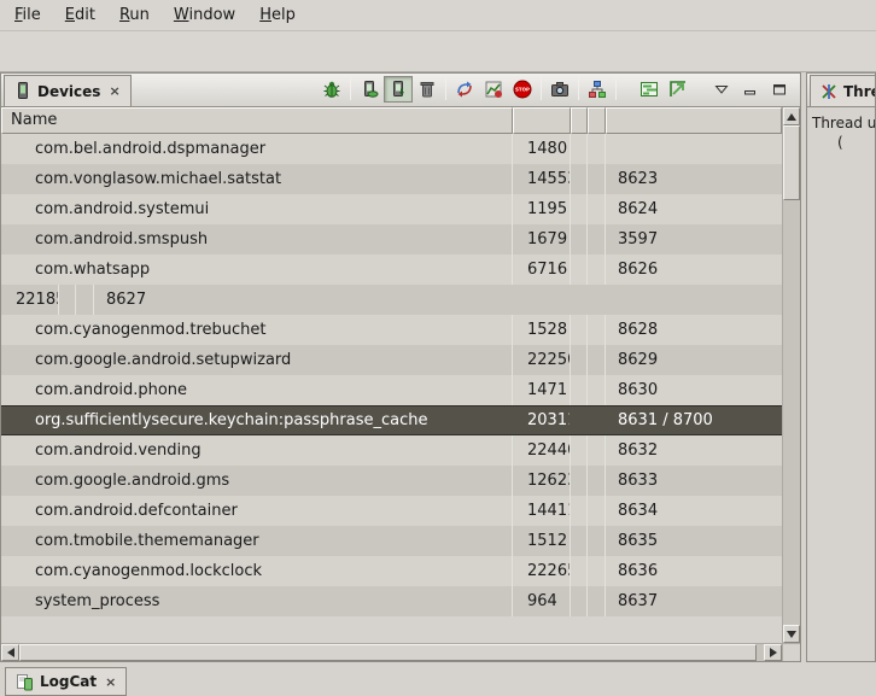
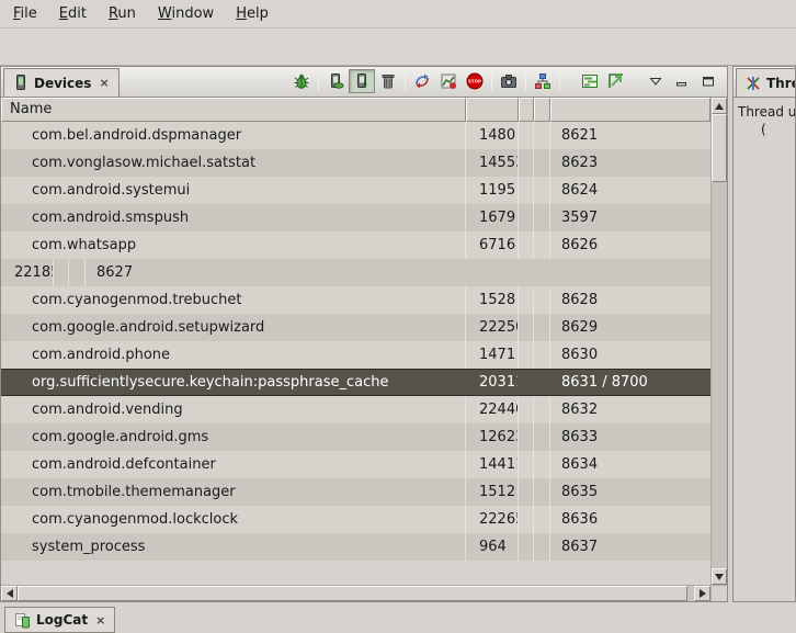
  File
  Edit
  Run
  Window
  Help
  Devices
  ×
  Name
  com.bel.android.dspmanager
  1480
+ 8621
  com.vonglasow.michael.satstat
  1455
  8623
  com.android.systemui
  1195
  8624
  com.android.smspush
  1679
  3597
  com.whatsapp
  6716
  8626
  2218
  8627
  com.cyanogenmod.trebuchet
  1528
  8628
  com.google.android.setupwizard
  2225
  8629
  com.android.phone
  1471
  8630
  org.sufficientlysecure.keychain:passphrase_cache
  2031
  8631 / 8700
  com.android.vending
  2244
  8632
  com.google.android.gms
  1262
  8633
  com.android.defcontainer
  1441
  8634
  com.tmobile.thememanager
  1512
  8635
  com.cyanogenmod.lockclock
  2226
  8636
  system_process
  964
  8637
  Thread u
  (
  LogCat
  ×
